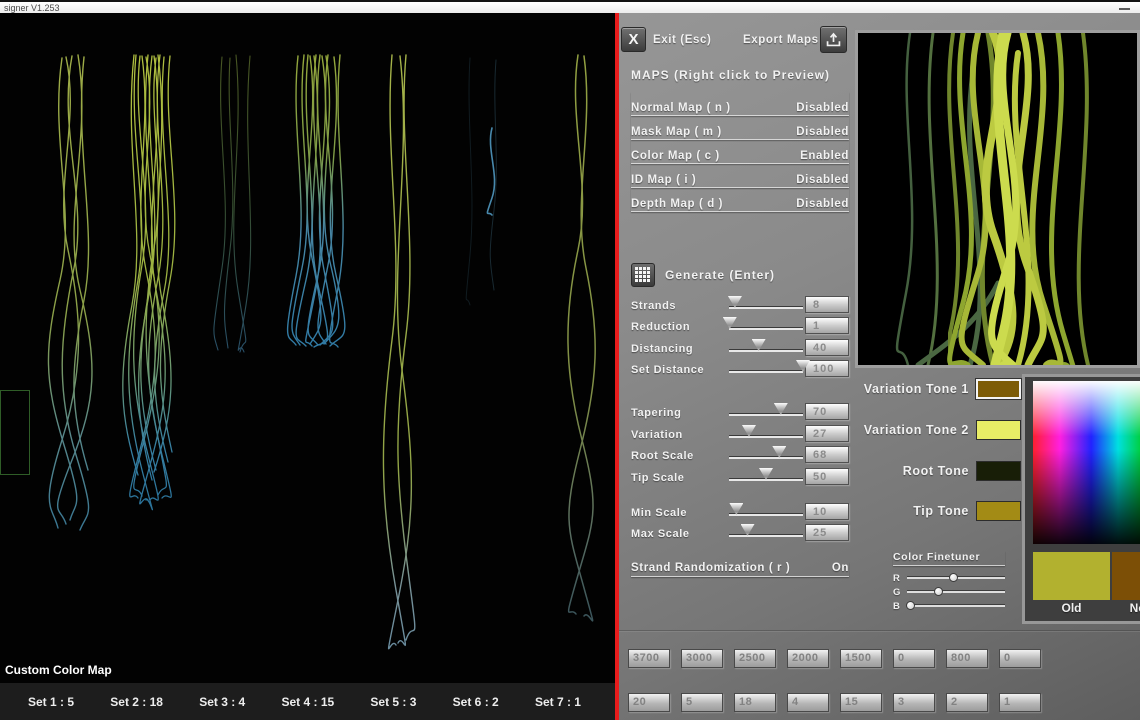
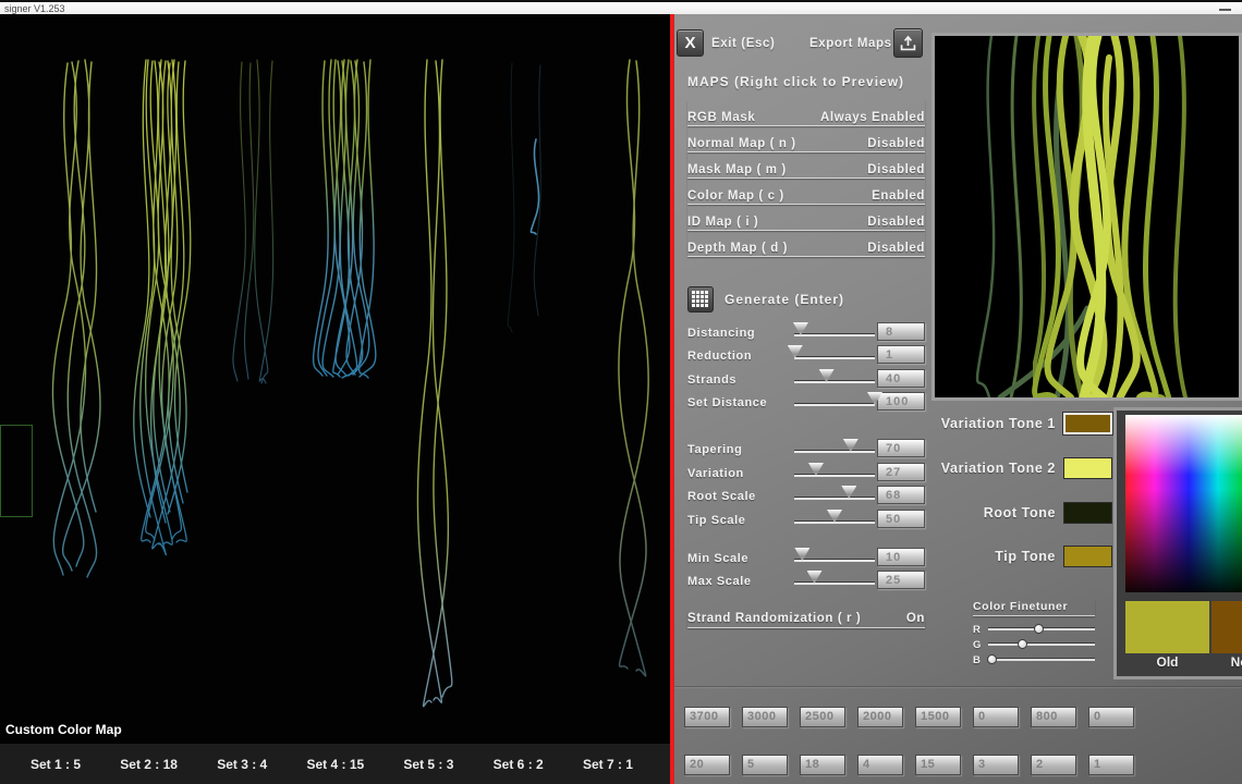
  signer V1.253
  Custom Color Map
  Set 1 : 5
  Set 2 : 18
  Set 3 : 4
  Set 4 : 15
  Set 5 : 3
  Set 6 : 2
  Set 7 : 1
  X
  Exit (Esc)
  Export Maps
  MAPS (Right click to Preview)
+ RGB Mask
+ Always Enabled
  Normal Map ( n )
  Disabled
  Mask Map ( m )
  Disabled
  Color Map ( c )
  Enabled
  ID Map ( i )
  Disabled
  Depth Map ( d )
  Disabled
  Generate (Enter)
- Strands
+ Distancing
  8
  Reduction
  1
- Distancing
+ Strands
  40
  Set Distance
  100
  Tapering
  70
  Variation
  27
  Root Scale
  68
  Tip Scale
  50
  Min Scale
  10
  Max Scale
  25
  Strand Randomization ( r )
  On
  Variation Tone 1
  Variation Tone 2
  Root Tone
  Tip Tone
  Old
  Color Finetuner
  R
  G
  B
  3700
  3000
  2500
  2000
  1500
  0
  800
  0
  20
  5
  18
  4
  15
  3
  2
  1
